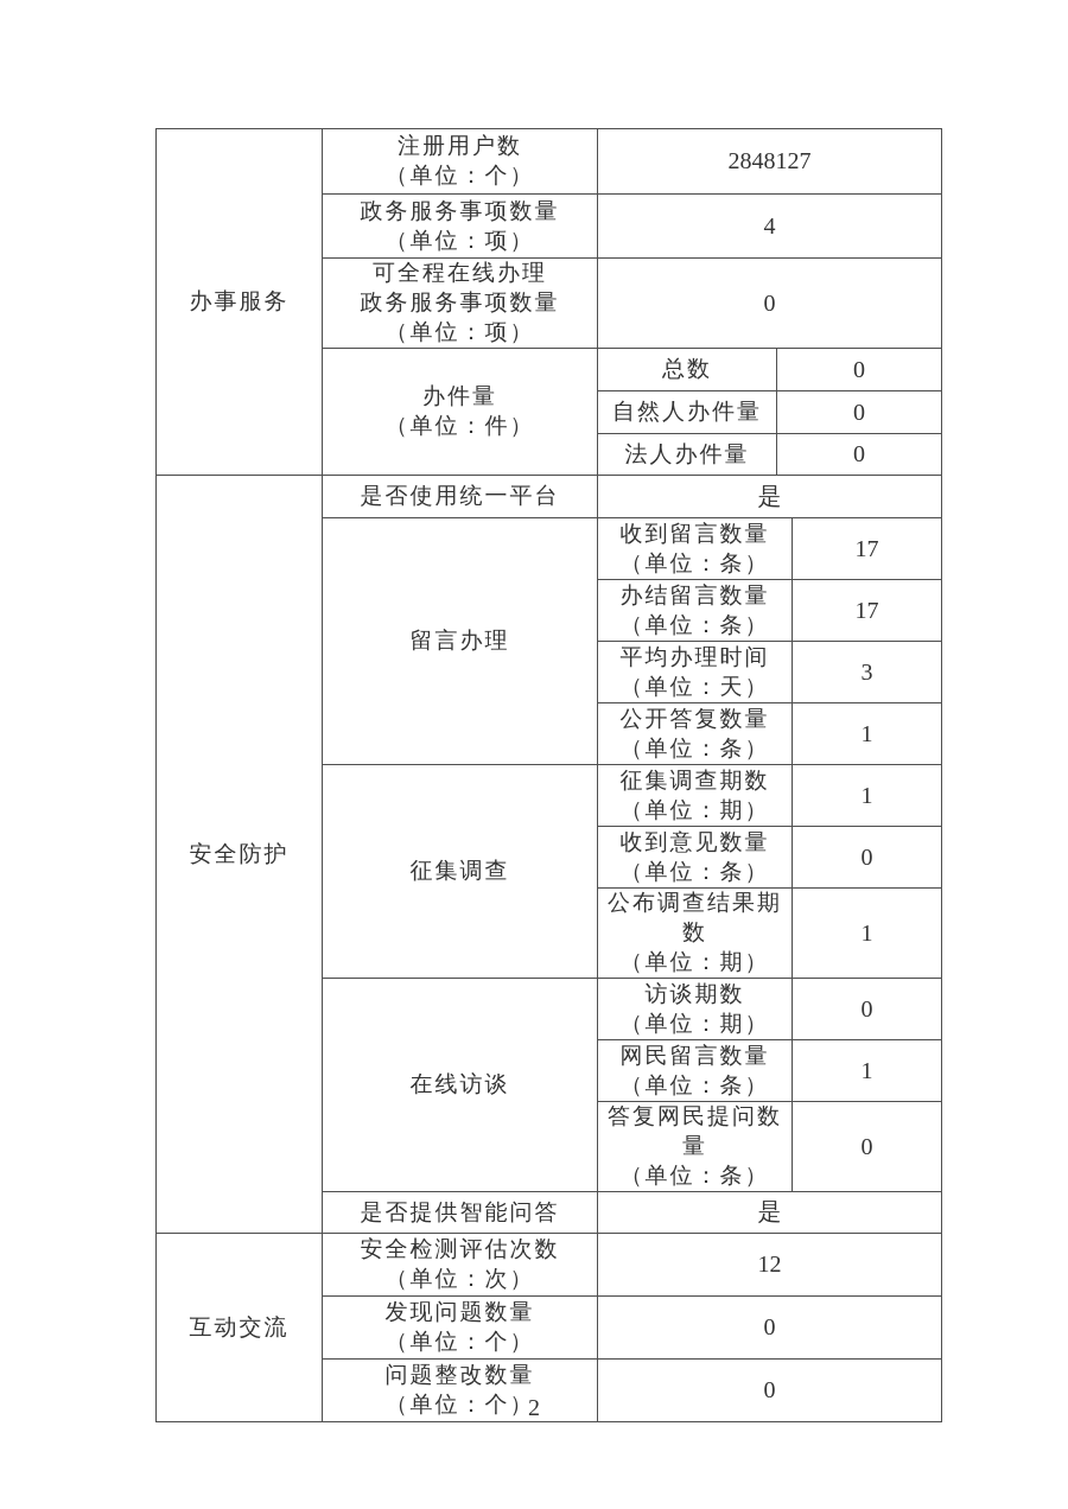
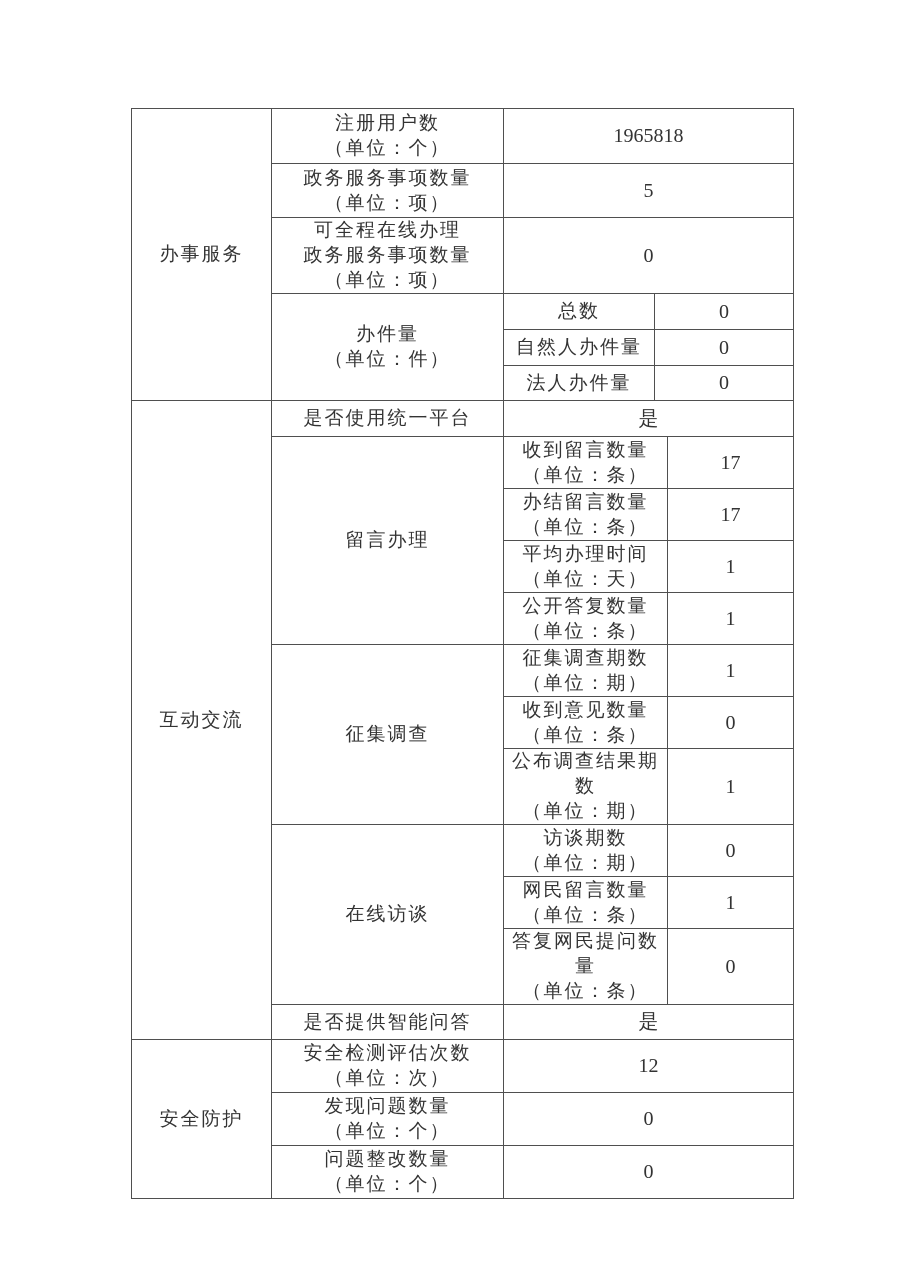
- 办事服务	注册用户数 （单位：个）	2848127
+ 办事服务	注册用户数 （单位：个）	1965818
- 政务服务事项数量 （单位：项）	4
+ 政务服务事项数量 （单位：项）	5
  可全程在线办理 政务服务事项数量 （单位：项）	0
  办件量 （单位：件）	总数	0
  自然人办件量	0
  法人办件量	0
- 安全防护	是否使用统一平台	是
+ 互动交流	是否使用统一平台	是
  留言办理	收到留言数量 （单位：条）	17
  办结留言数量 （单位：条）	17
- 平均办理时间 （单位：天）	3
+ 平均办理时间 （单位：天）	1
  公开答复数量 （单位：条）	1
  征集调查	征集调查期数 （单位：期）	1
  收到意见数量 （单位：条）	0
  公布调查结果期数 （单位：期）	1
  在线访谈	访谈期数 （单位：期）	0
  网民留言数量 （单位：条）	1
  答复网民提问数量 （单位：条）	0
  是否提供智能问答	是
- 互动交流	安全检测评估次数 （单位：次）	12
+ 安全防护	安全检测评估次数 （单位：次）	12
  发现问题数量 （单位：个）	0
  问题整改数量 （单位：个）	0
- 2
